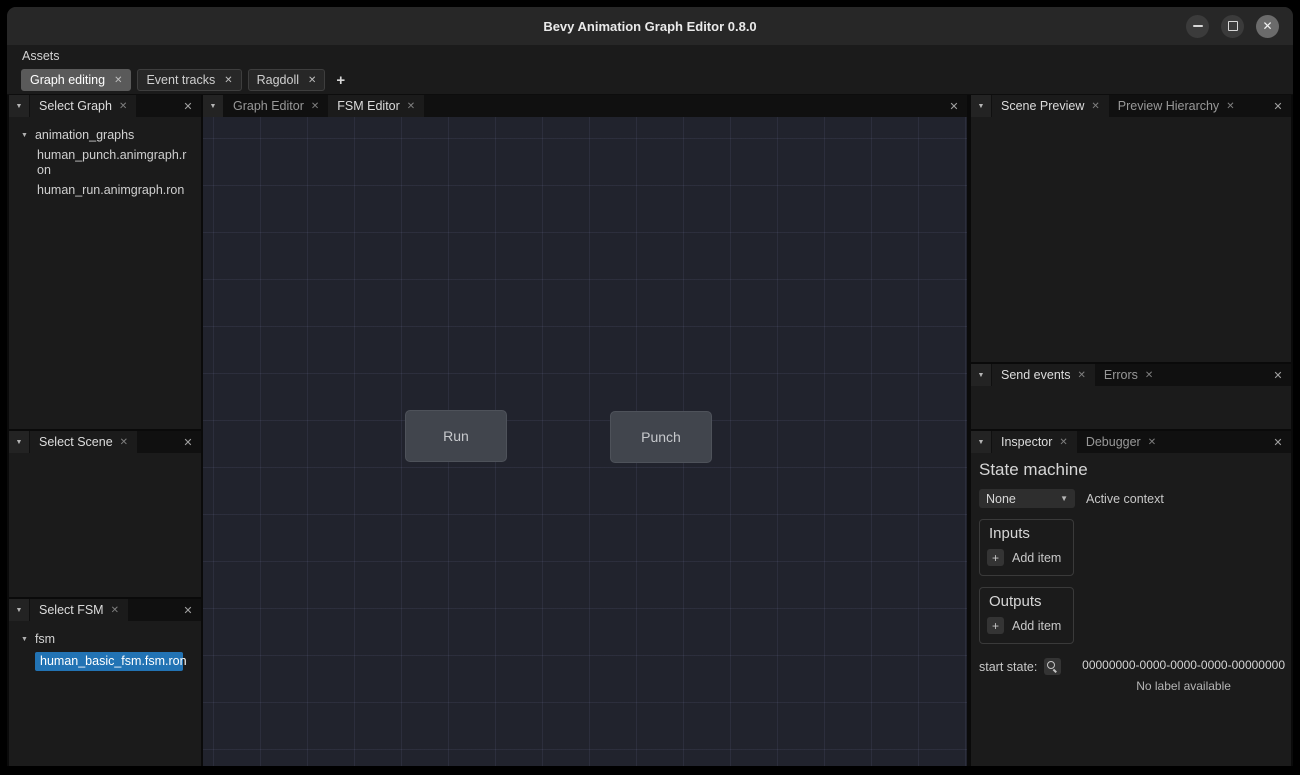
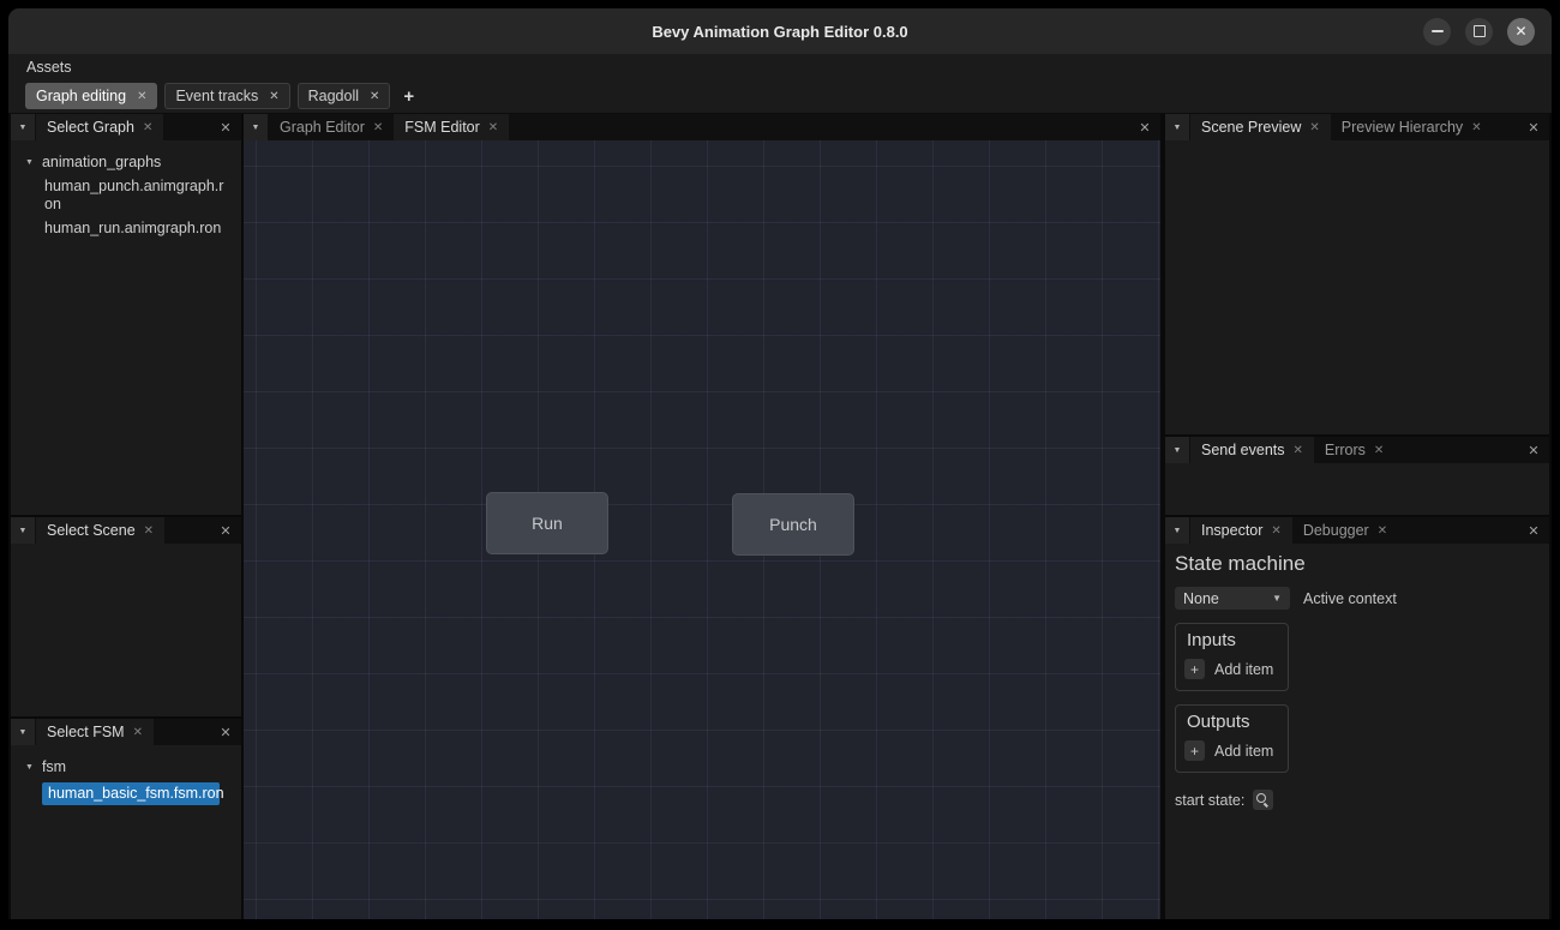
  Bevy Animation Graph Editor 0.8.0
  ✕
  Assets
  Graph editing
  ✕
  Event tracks
  ✕
  Ragdoll
  ✕
  +
  Select Graph
  ✕
  ✕
  animation_graphs
  human_punch.animgraph.ron
  human_run.animgraph.ron
  Select Scene
  ✕
  ✕
  Select FSM
  ✕
  ✕
  fsm
  human_basic_fsm.fsm.ron
  Graph Editor
  ✕
  FSM Editor
  ✕
  ✕
  Run
  Punch
  Scene Preview
  ✕
  Preview Hierarchy
  ✕
  ✕
  Send events
  ✕
  Errors
  ✕
  ✕
  Inspector
  ✕
  Debugger
  ✕
  ✕
  State machine
  None
  ▼
  Active context
  Inputs
  +
  Add item
  Outputs
  +
  Add item
  start state:
- 00000000-0000-0000-0000-00000000
- No label available
